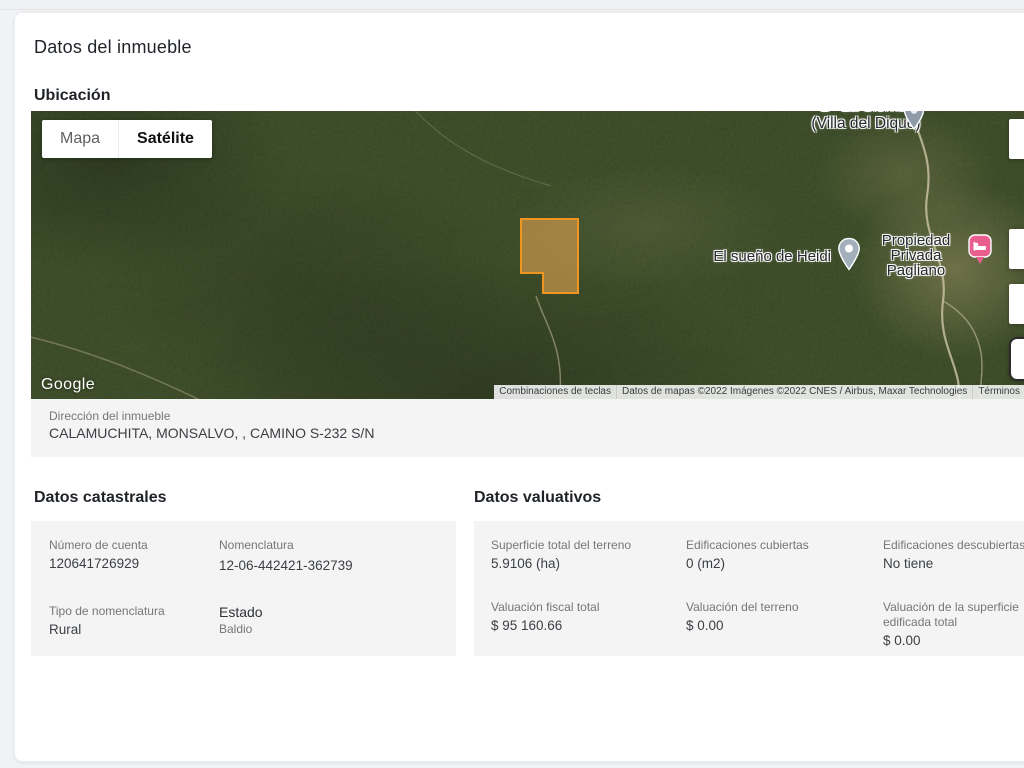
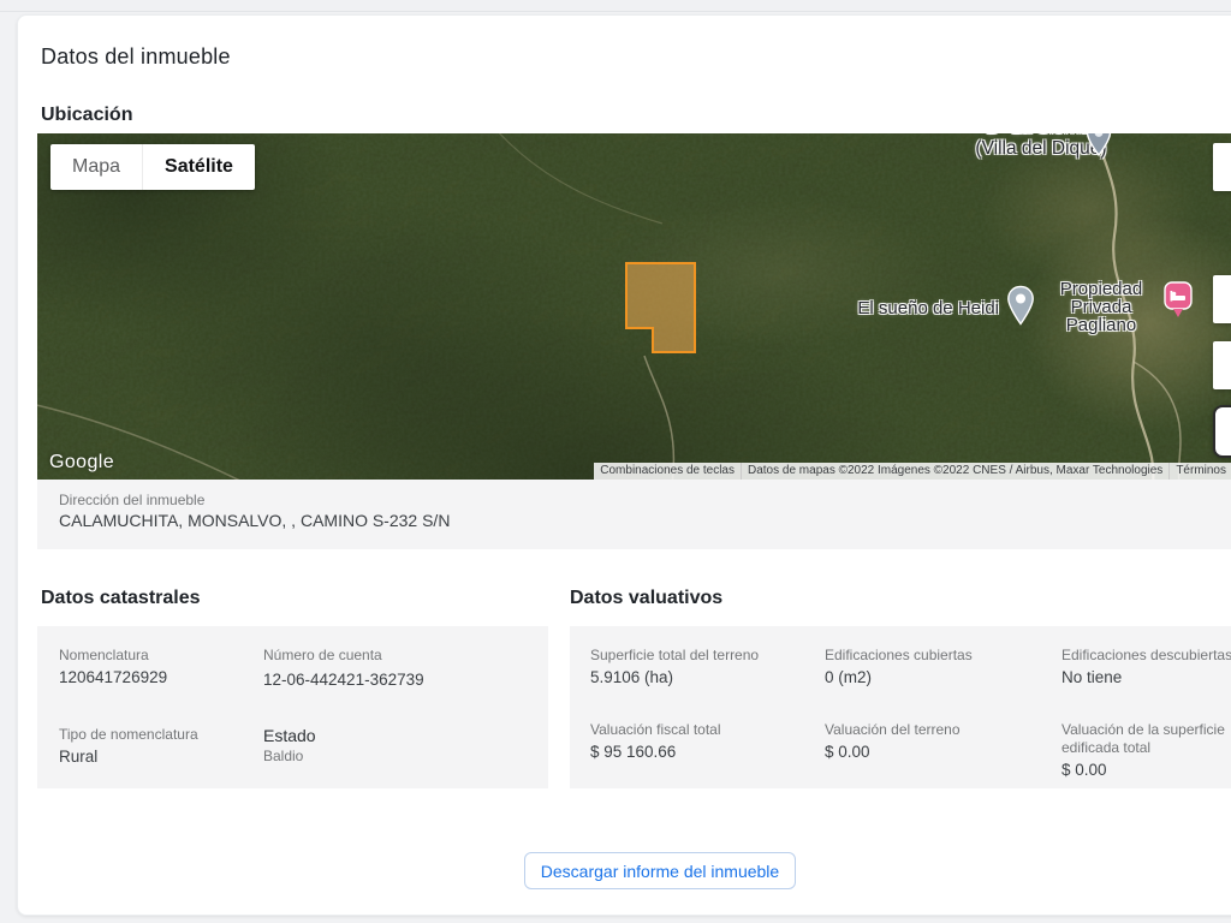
  Datos del inmueble
  Ubicación
  Mapa
  Satélite
  (Villa del Diqu
  El sueño de Heidi
  Propiedad
  Privada Pagliano
  Google
  Combinaciones de teclas
  Datos de mapas ©2022 Imágenes ©2022 CNES / Airbus, Maxar Technologies
  Términos
  Dirección del inmueble
  CALAMUCHITA, MONSALVO, , CAMINO S-232 S/N
  Datos catastrales
- Número de cuenta
+ Nomenclatura
  120641726929
- Nomenclatura
+ Número de cuenta
  12-06-442421-362739
  Tipo de nomenclatura
  Rural
  Estado
  Baldio
  Datos valuativos
  Superficie total del terreno
  5.9106 (ha)
  Edificaciones cubiertas
  0 (m2)
  Edificaciones descubiertas
  No tiene
  Valuación fiscal total
  $ 95 160.66
  Valuación del terreno
  $ 0.00
  Valuación de la superficie edificada total
  $ 0.00
+ Descargar informe del inmueble
